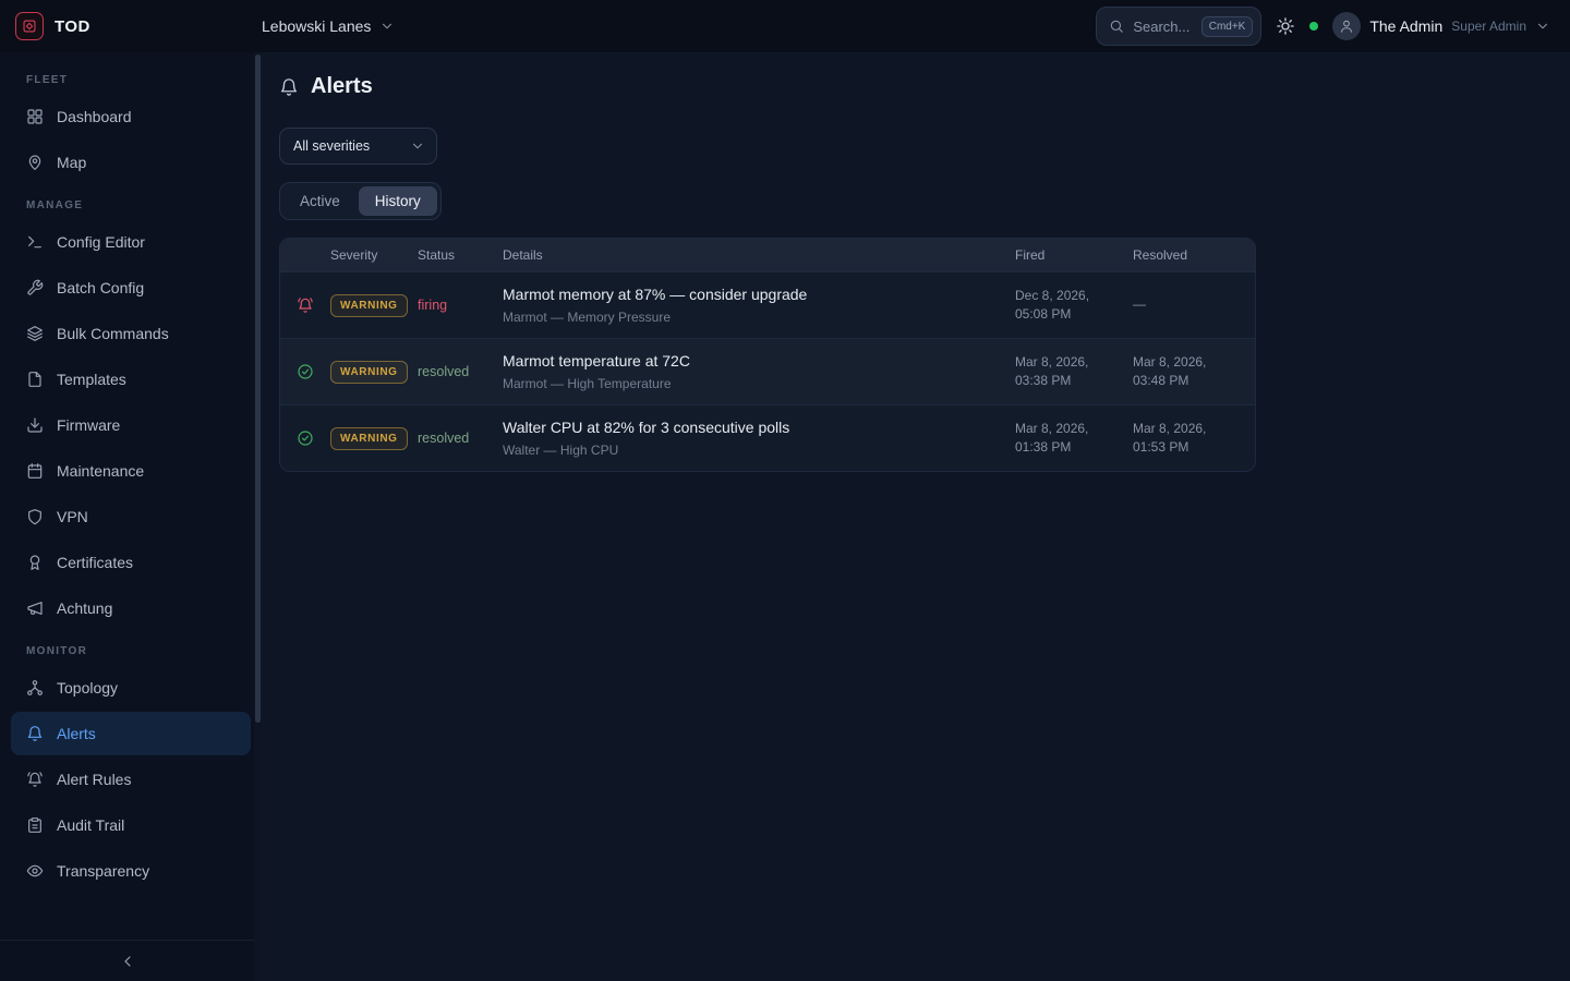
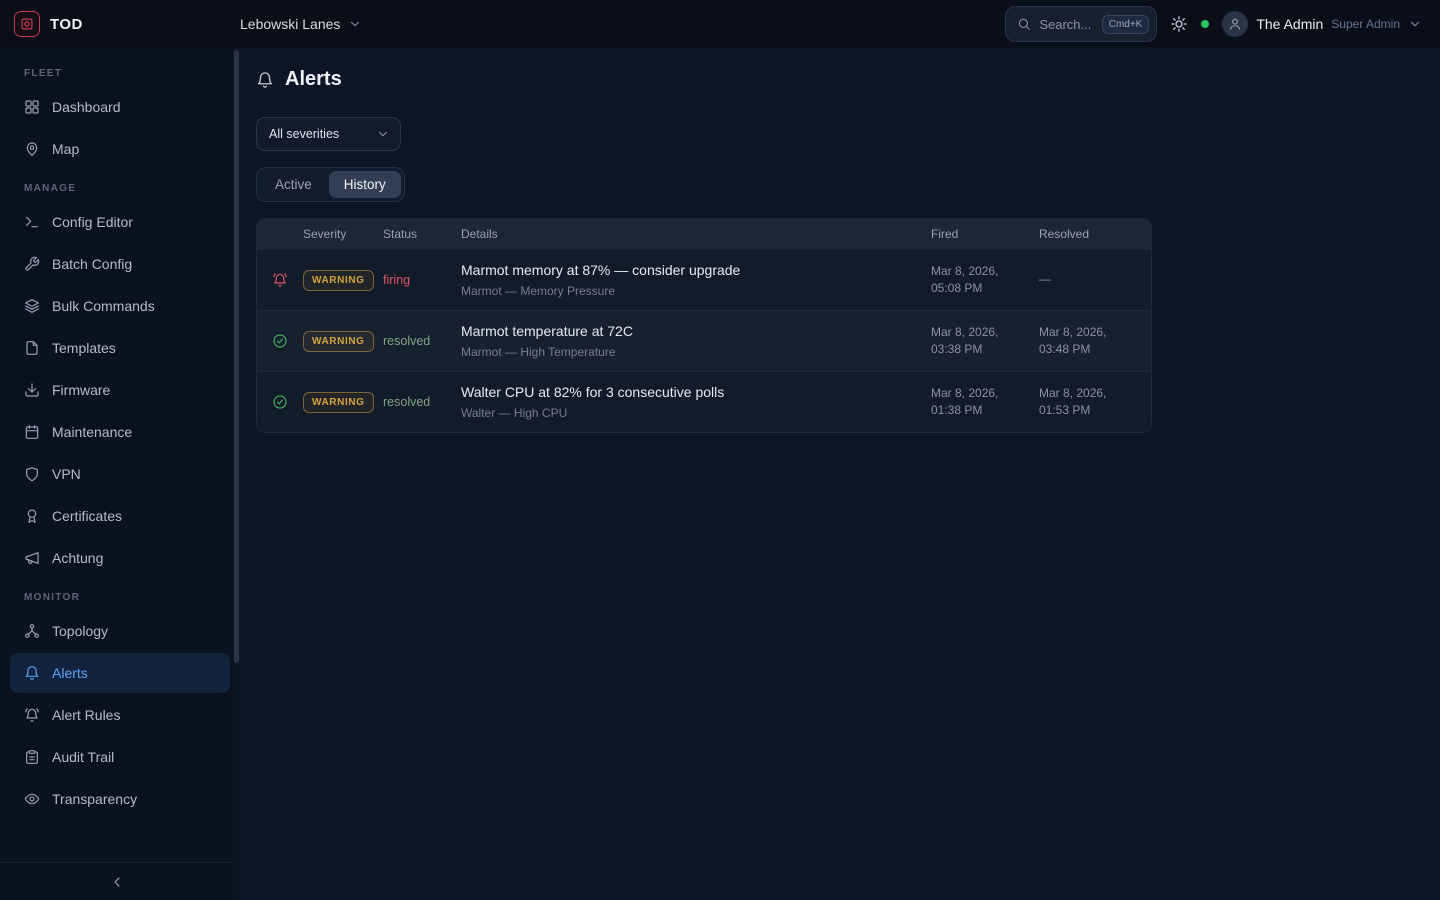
  TOD
  Lebowski Lanes
  Search...
  Cmd+K
  The Admin
  Super Admin
  FLEET
  Dashboard
  Map
  MANAGE
  Config Editor
  Batch Config
  Bulk Commands
  Templates
  Firmware
  Maintenance
  VPN
  Certificates
  Achtung
  MONITOR
  Topology
  Alerts
  Alert Rules
  Audit Trail
  Transparency
  Alerts
  All severities
  Active
  History
  Severity
  Status
  Details
  Fired
  Resolved
  WARNING
  firing
  Marmot memory at 87% — consider upgrade
  Marmot — Memory Pressure
- Dec 8, 2026, 05:08 PM
+ Mar 8, 2026, 05:08 PM
  —
  WARNING
  resolved
  Marmot temperature at 72C
  Marmot — High Temperature
  Mar 8, 2026, 03:38 PM
  Mar 8, 2026, 03:48 PM
  WARNING
  resolved
  Walter CPU at 82% for 3 consecutive polls
  Walter — High CPU
  Mar 8, 2026, 01:38 PM
  Mar 8, 2026, 01:53 PM
